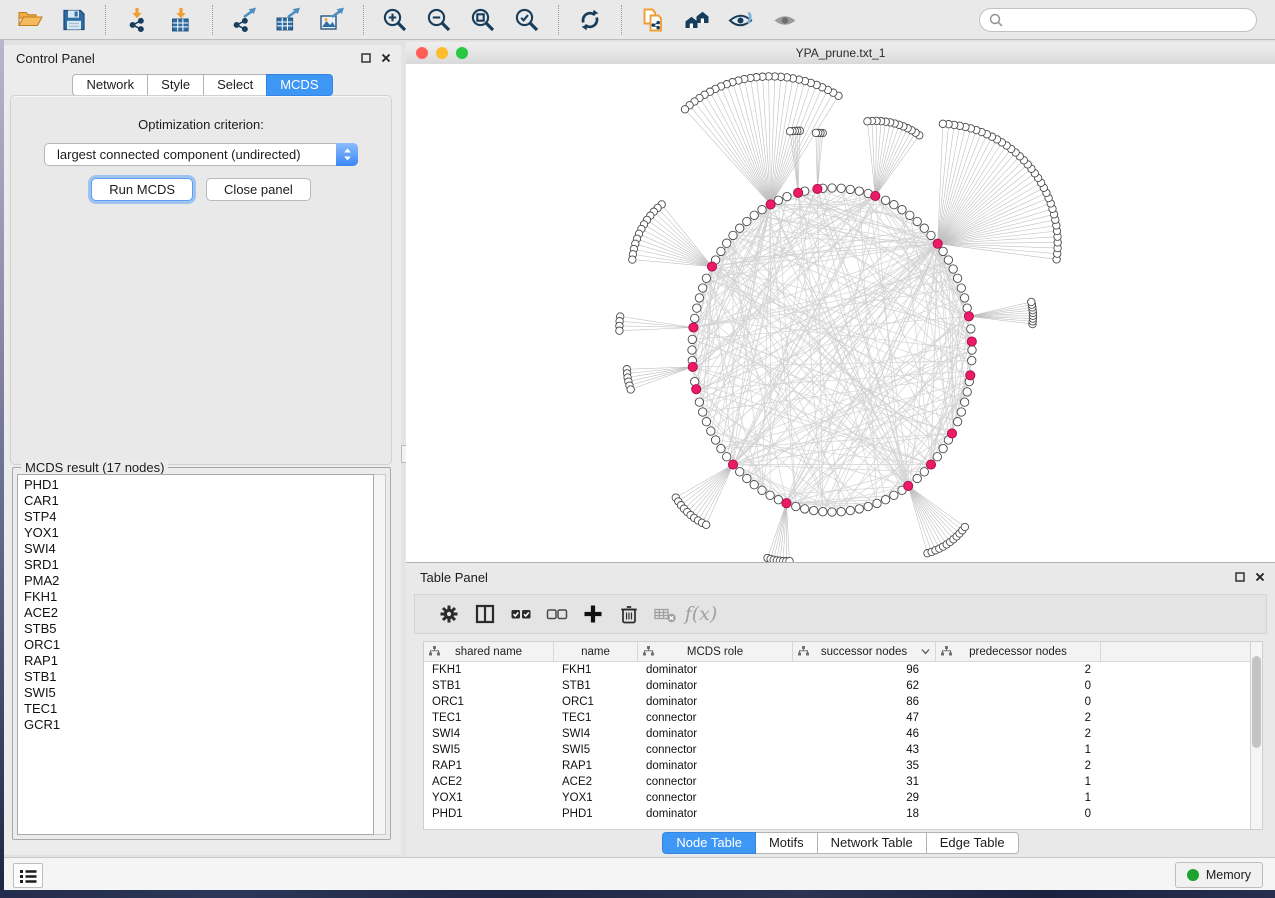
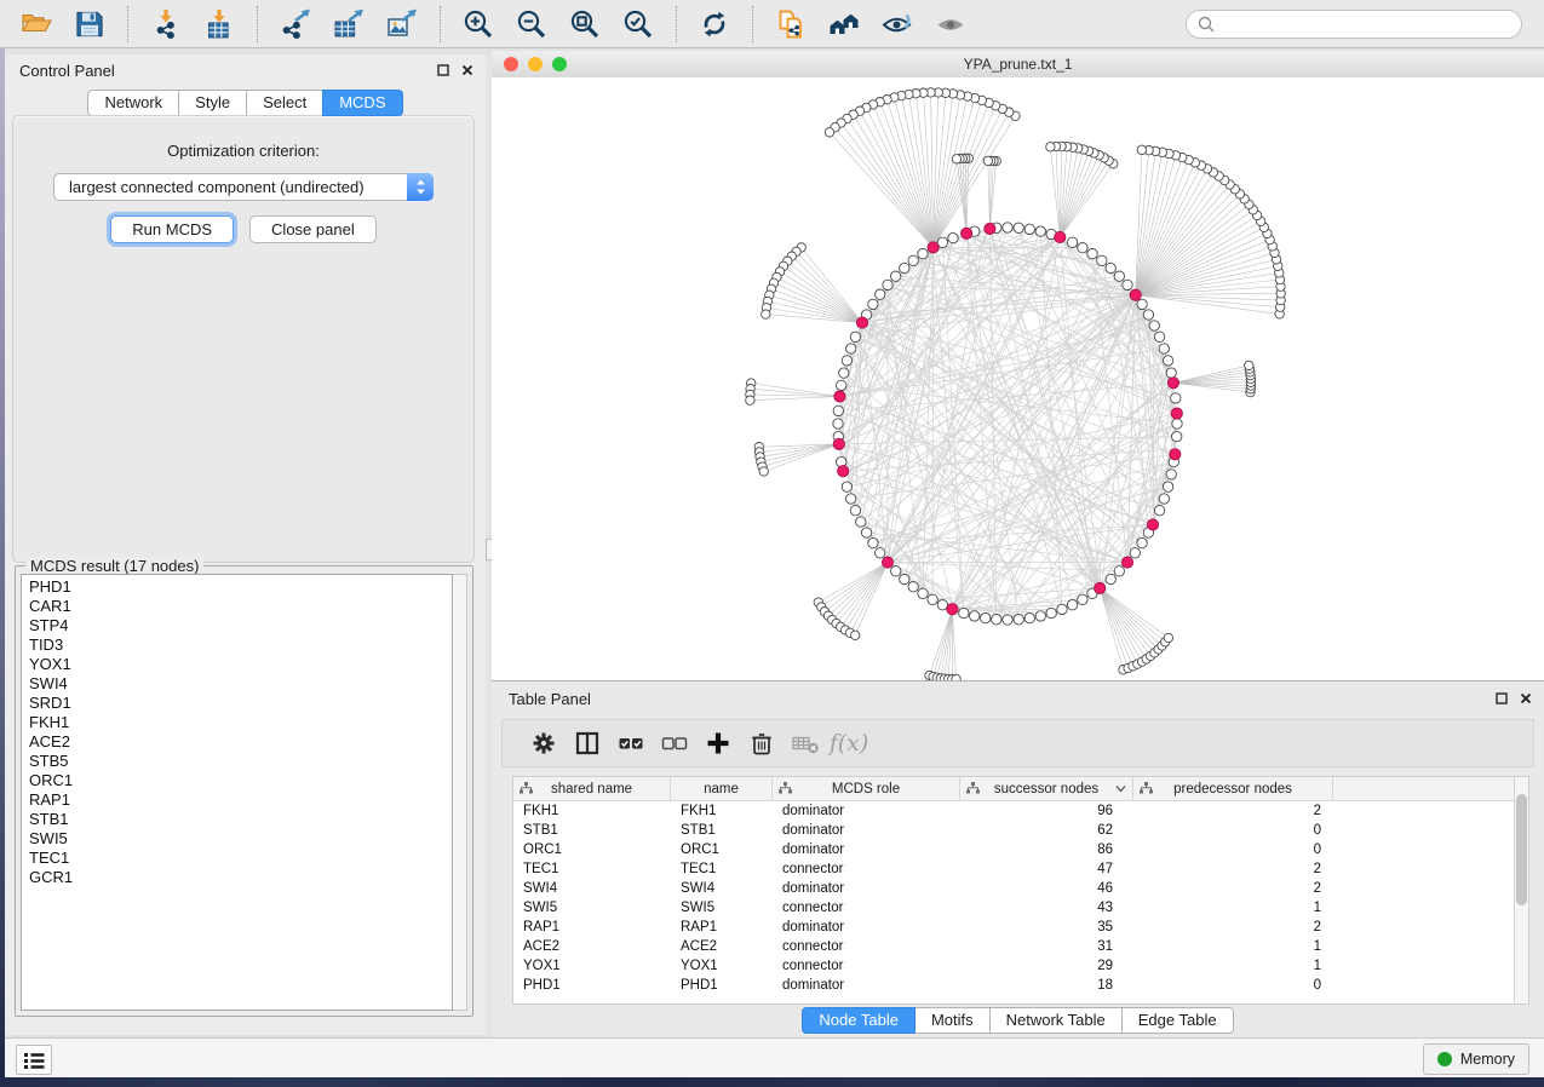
  Control Panel
  Network
  Style
  Select
  MCDS
  Optimization criterion:
  largest connected component (undirected)
  Run MCDS
  Close panel
  MCDS result (17 nodes)
  PHD1
  CAR1
  STP4
+ TID3
  YOX1
  SWI4
  SRD1
- PMA2
  FKH1
  ACE2
  STB5
  ORC1
  RAP1
  STB1
  SWI5
  TEC1
  GCR1
  YPA_prune.txt_1
  Table Panel
  f(x)
  shared name
  name
  MCDS role
  successor nodes
  predecessor nodes
  FKH1
  FKH1
  dominator
  96
  2
  STB1
  STB1
  dominator
  62
  0
  ORC1
  ORC1
  dominator
  86
  0
  TEC1
  TEC1
  connector
  47
  2
  SWI4
  SWI4
  dominator
  46
  2
  SWI5
  SWI5
  connector
  43
  1
  RAP1
  RAP1
  dominator
  35
  2
  ACE2
  ACE2
  connector
  31
  1
  YOX1
  YOX1
  connector
  29
  1
  PHD1
  PHD1
  dominator
  18
  0
  Node Table
  Motifs
  Network Table
  Edge Table
  Memory
